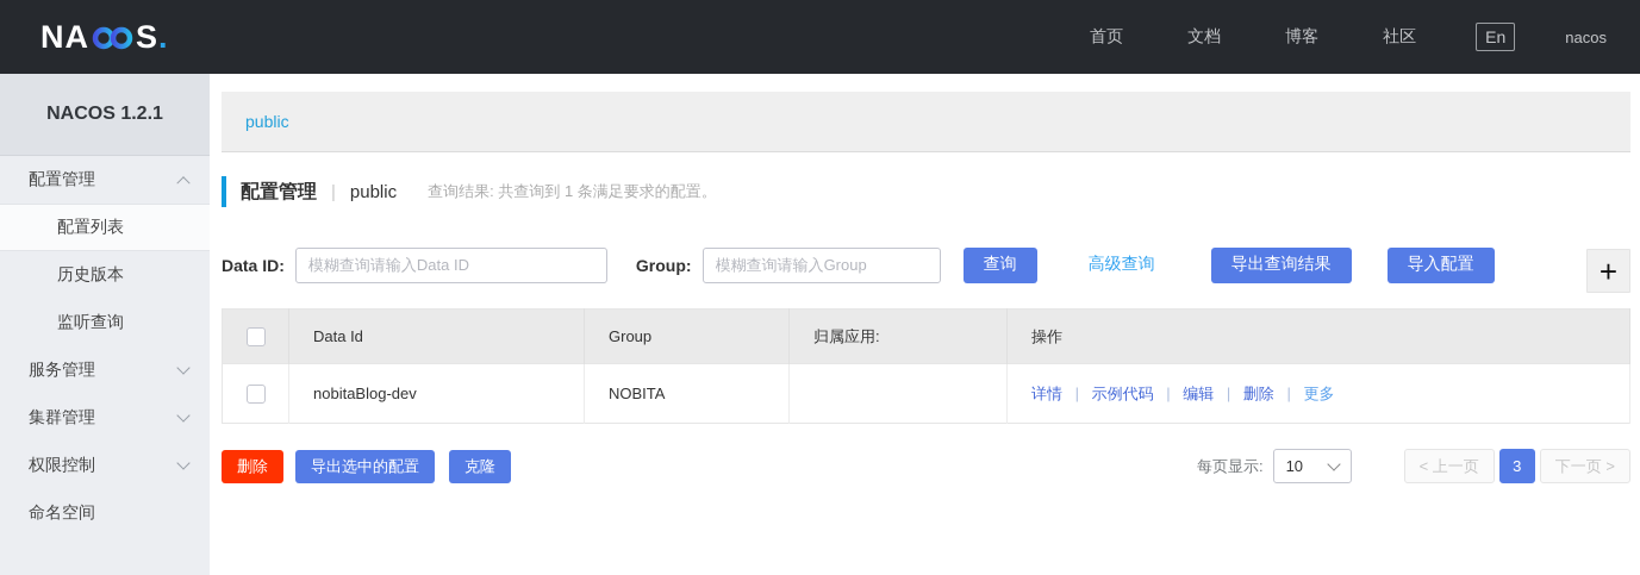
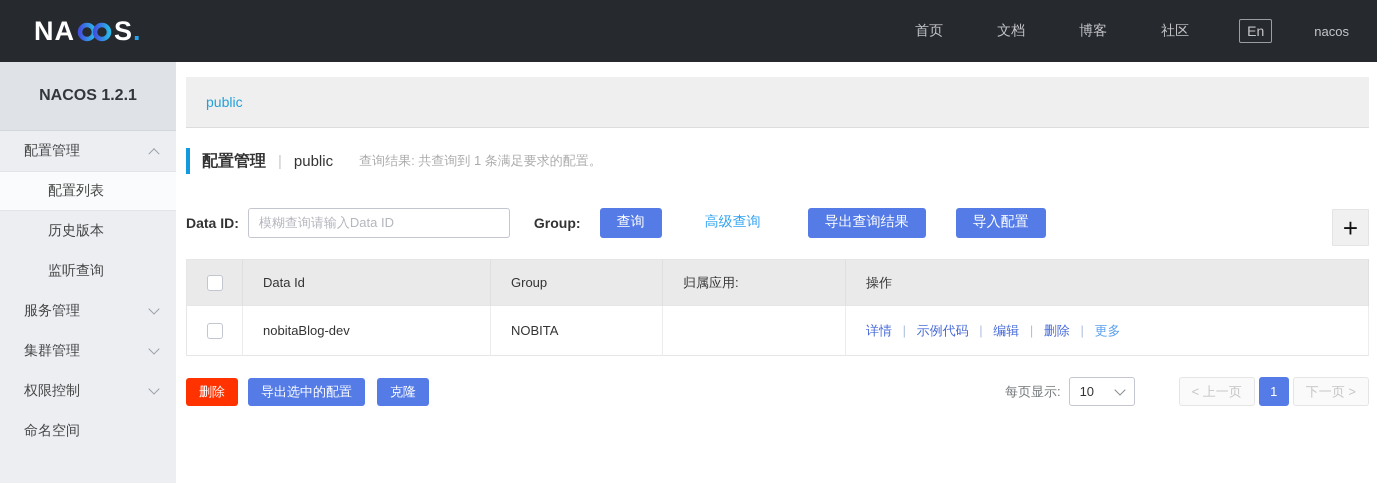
  NA
  S
  .
  首页
  文档
  博客
  社区
  En
  nacos
  NACOS 1.2.1
  配置管理
  配置列表
  历史版本
  监听查询
  服务管理
  集群管理
  权限控制
  命名空间
  public
  配置管理
  |
  public
  查询结果: 共查询到 1 条满足要求的配置。
  Data ID:
  模糊查询请输入Data ID
  Group:
- 模糊查询请输入Group
  查询
  高级查询
  导出查询结果
  导入配置
  +
  	Data Id	Group	归属应用:	操作
  	nobitaBlog-dev	NOBITA		详情 | 示例代码 | 编辑 | 删除 | 更多
  删除
  导出选中的配置
  克隆
  每页显示:
  10
  < 上一页
- 3
+ 1
  下一页 >
